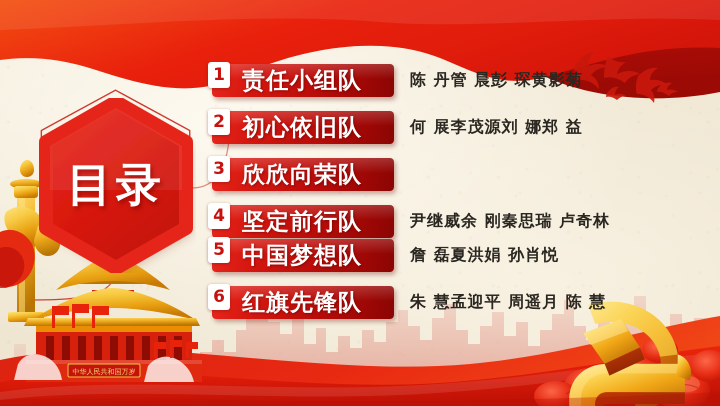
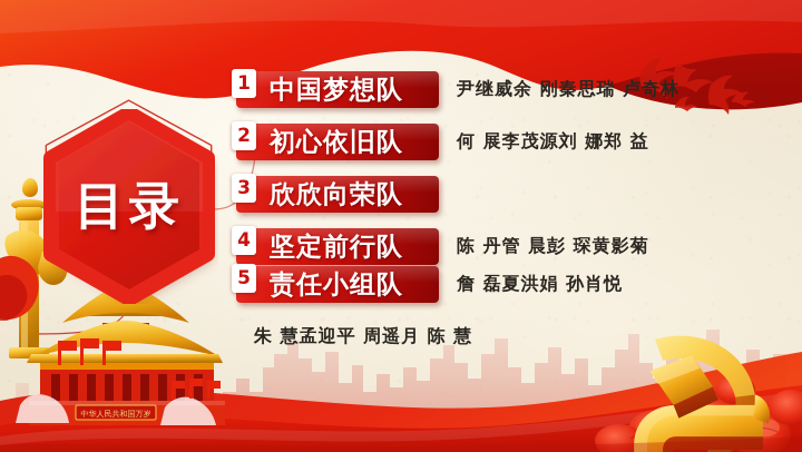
  中华人民共和国万岁
  目录
  1
- 责任小组队
+ 中国梦想队
- 陈 丹管 晨彭 琛黄影菊
+ 尹继威余 刚秦思瑞 卢奇林
  2
  初心依旧队
  何 展李茂源刘 娜郑 益
  3
  欣欣向荣队
  4
  坚定前行队
- 尹继威余 刚秦思瑞 卢奇林
+ 陈 丹管 晨彭 琛黄影菊
  5
- 中国梦想队
+ 责任小组队
  詹 磊夏洪娟 孙肖悦
- 6
- 红旗先锋队
  朱 慧孟迎平 周遥月 陈 慧
